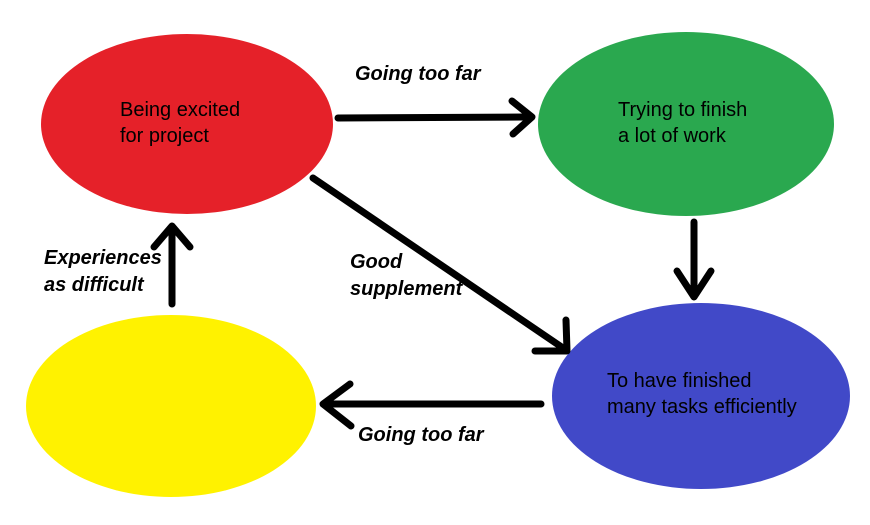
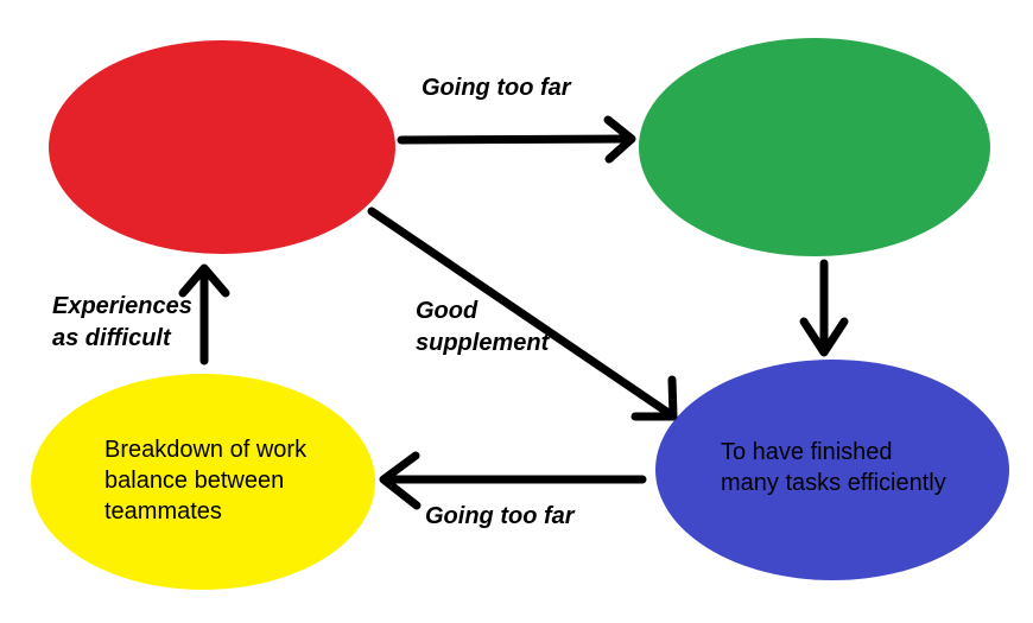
- Being excited
- for project
- Trying to finish
- a lot of work
  To have finished
  many tasks efficiently
+ Breakdown of work
+ balance between
+ teammates
  Going too far
  Good
  supplement
  Going too far
  Experiences
  as difficult
